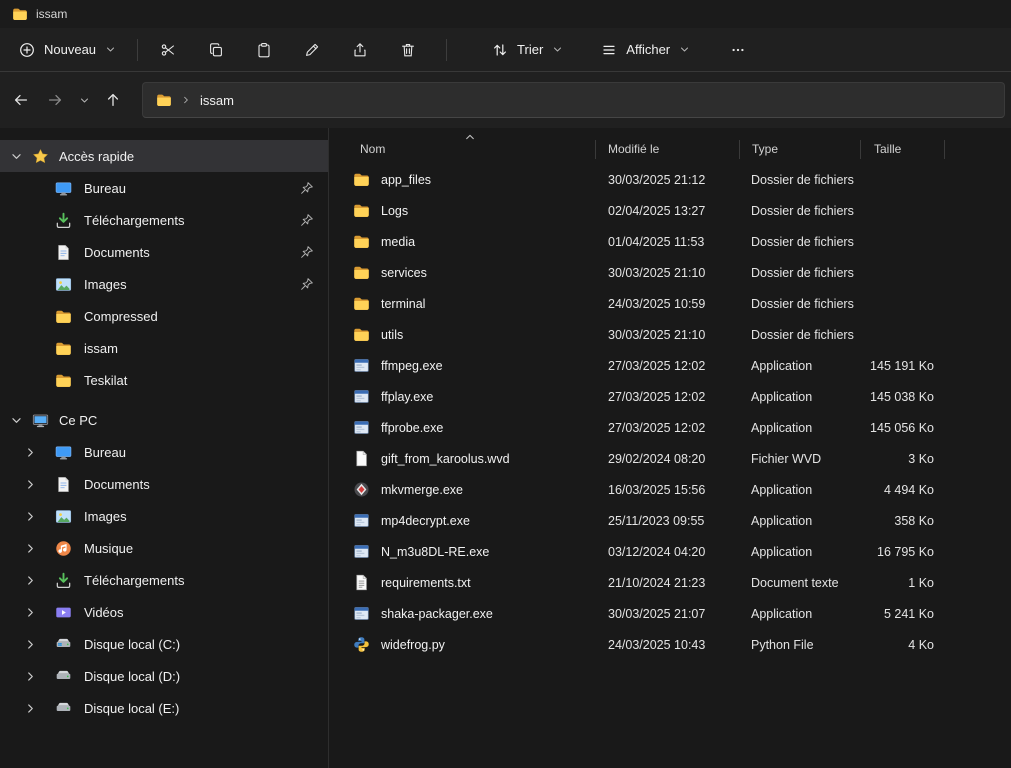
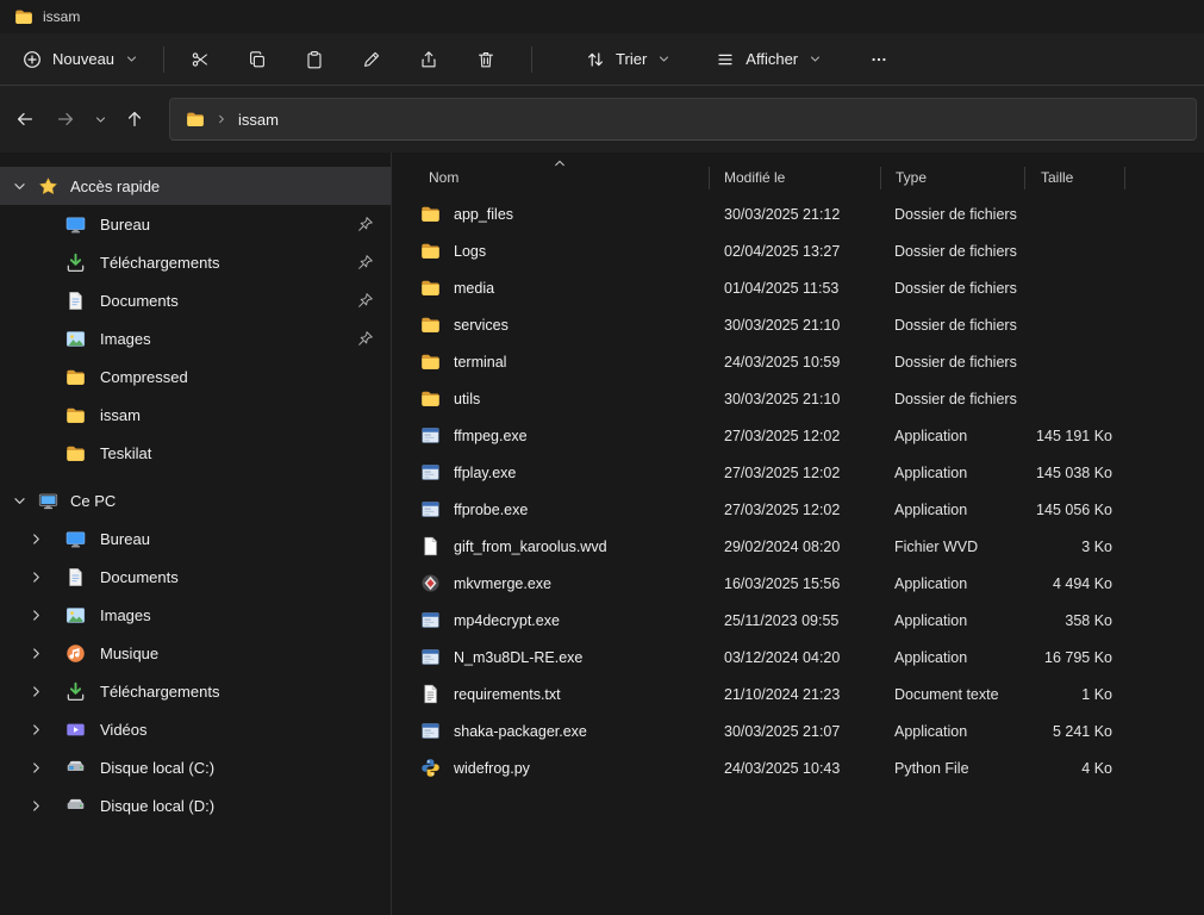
  issam
  Nouveau
  Trier
  Afficher
  issam
  Accès rapide
  Bureau
  Téléchargements
  Documents
  Images
  Compressed
  issam
  Teskilat
  Ce PC
  Bureau
  Documents
  Images
  Musique
  Téléchargements
  Vidéos
  Disque local (C:)
  Disque local (D:)
- Disque local (E:)
  Nom
  Modifié le
  Type
  Taille
  app_files
  30/03/2025 21:12
  Dossier de fichiers
  Logs
  02/04/2025 13:27
  Dossier de fichiers
  media
  01/04/2025 11:53
  Dossier de fichiers
  services
  30/03/2025 21:10
  Dossier de fichiers
  terminal
  24/03/2025 10:59
  Dossier de fichiers
  utils
  30/03/2025 21:10
  Dossier de fichiers
  ffmpeg.exe
  27/03/2025 12:02
  Application
  145 191 Ko
  ffplay.exe
  27/03/2025 12:02
  Application
  145 038 Ko
  ffprobe.exe
  27/03/2025 12:02
  Application
  145 056 Ko
  gift_from_karoolus.wvd
  29/02/2024 08:20
  Fichier WVD
  3 Ko
  mkvmerge.exe
  16/03/2025 15:56
  Application
  4 494 Ko
  mp4decrypt.exe
  25/11/2023 09:55
  Application
  358 Ko
  N_m3u8DL-RE.exe
  03/12/2024 04:20
  Application
  16 795 Ko
  requirements.txt
  21/10/2024 21:23
  Document texte
  1 Ko
  shaka-packager.exe
  30/03/2025 21:07
  Application
  5 241 Ko
  widefrog.py
  24/03/2025 10:43
  Python File
  4 Ko
